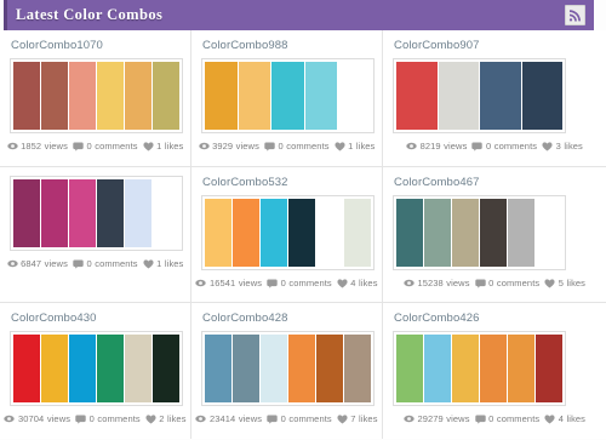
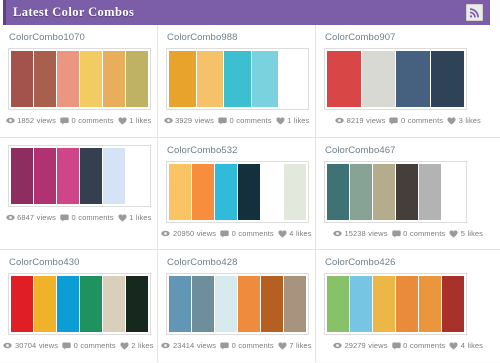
  Latest Color Combos
  ColorCombo1070
  1852
  views
  0
  comments
  1
  likes
  ColorCombo988
  3929
  views
  0
  comments
  1
  likes
  ColorCombo907
  8219
  views
  0
  comments
  3
  likes
  6847
  views
  0
  comments
  1
  likes
  ColorCombo532
- 16541
+ 20950
  views
  0
  comments
  4
  likes
  ColorCombo467
  15238
  views
  0
  comments
  5
  likes
  ColorCombo430
  30704
  views
  0
  comments
  2
  likes
  ColorCombo428
  23414
  views
  0
  comments
  7
  likes
  ColorCombo426
  29279
  views
  0
  comments
  4
  likes
